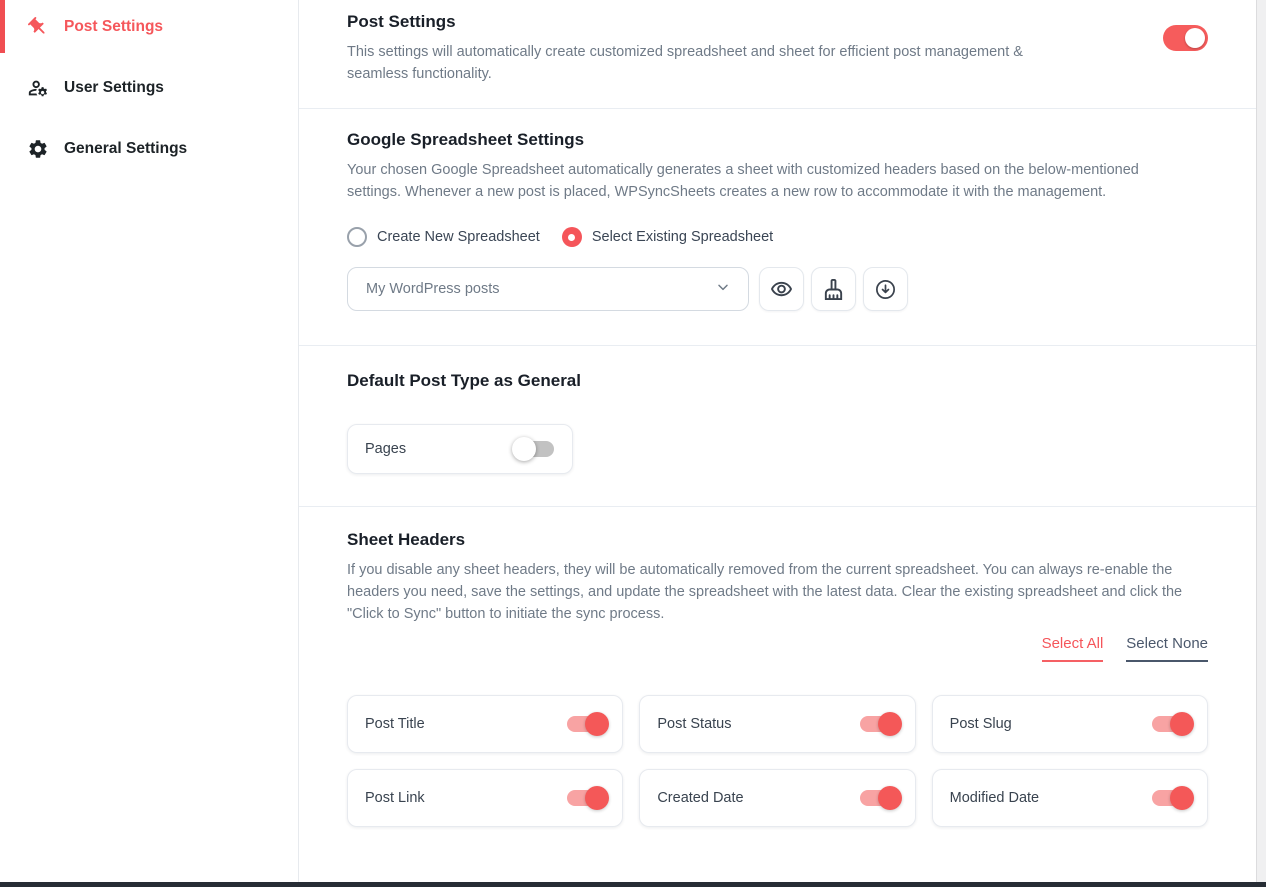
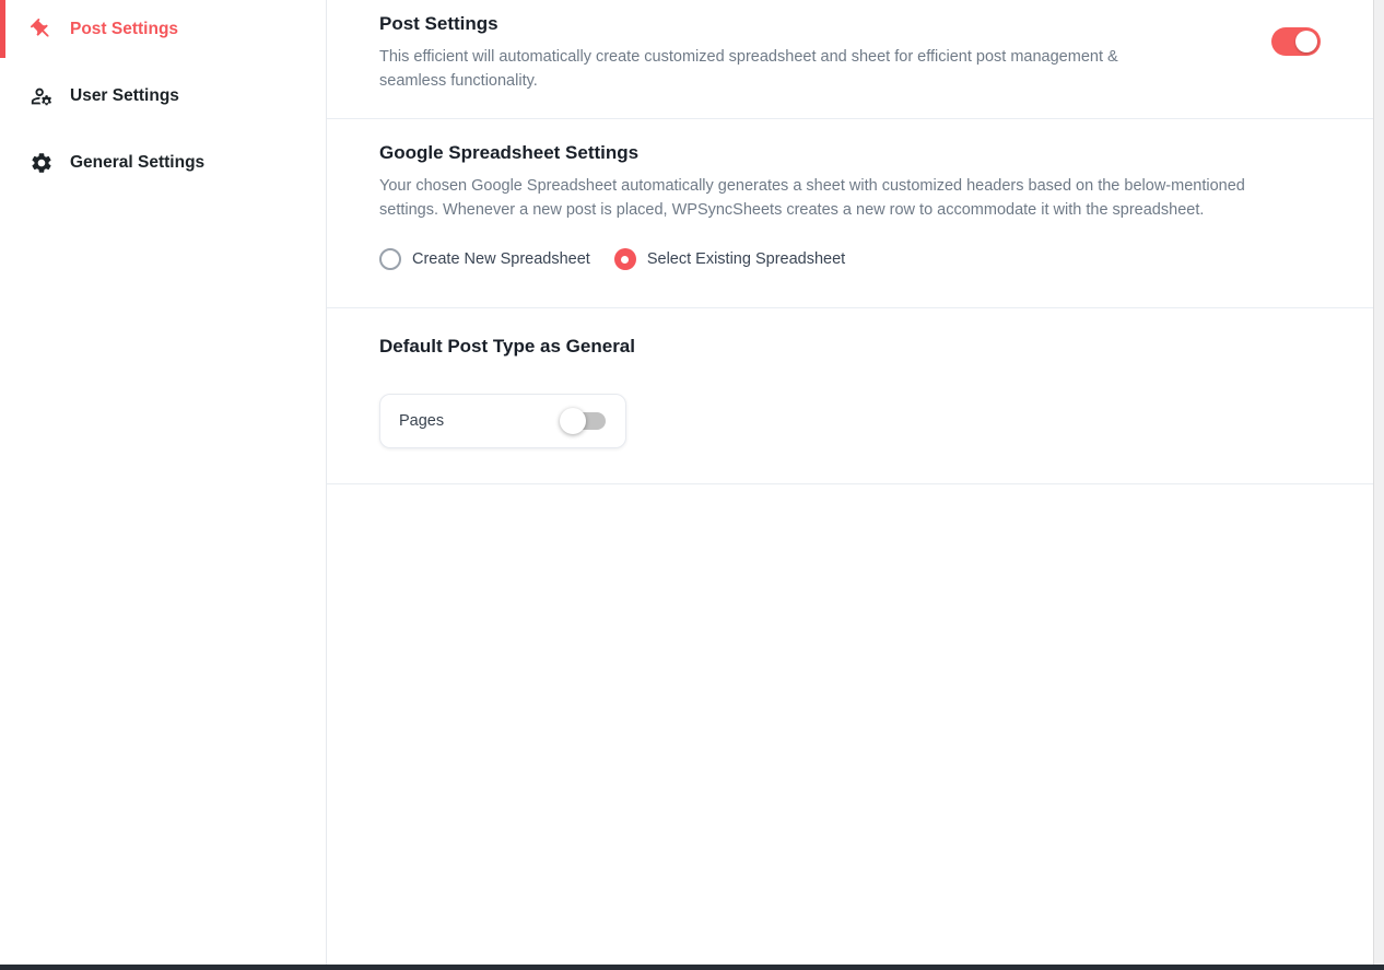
  Post Settings
  User Settings
  General Settings
  Post Settings
- This settings will automatically create customized spreadsheet and sheet for efficient post management & seamless functionality.
+ This efficient will automatically create customized spreadsheet and sheet for efficient post management & seamless functionality.
  Google Spreadsheet Settings
- Your chosen Google Spreadsheet automatically generates a sheet with customized headers based on the below-mentioned settings. Whenever a new post is placed, WPSyncSheets creates a new row to accommodate it with the management.
+ Your chosen Google Spreadsheet automatically generates a sheet with customized headers based on the below-mentioned settings. Whenever a new post is placed, WPSyncSheets creates a new row to accommodate it with the spreadsheet.
  Create New Spreadsheet
  Select Existing Spreadsheet
- My WordPress posts
  Default Post Type as General
  Pages
- Sheet Headers
- If you disable any sheet headers, they will be automatically removed from the current spreadsheet. You can always re-enable the headers you need, save the settings, and update the spreadsheet with the latest data. Clear the existing spreadsheet and click the "Click to Sync" button to initiate the sync process.
- Select All
- Select None
- Post Title
- Post Status
- Post Slug
- Post Link
- Created Date
- Modified Date
